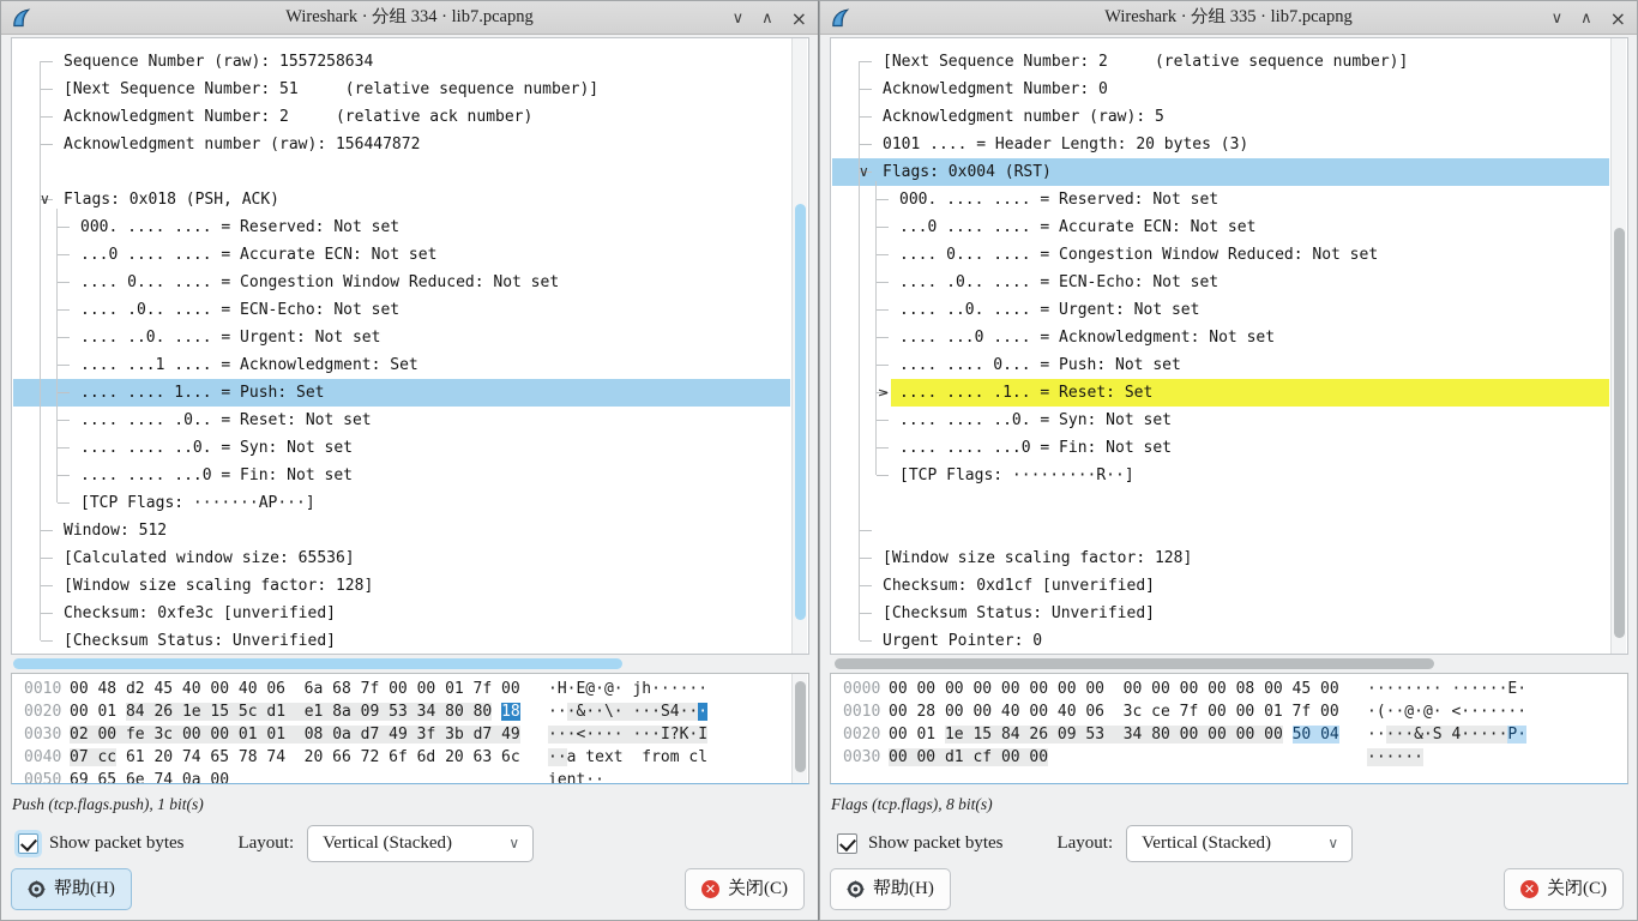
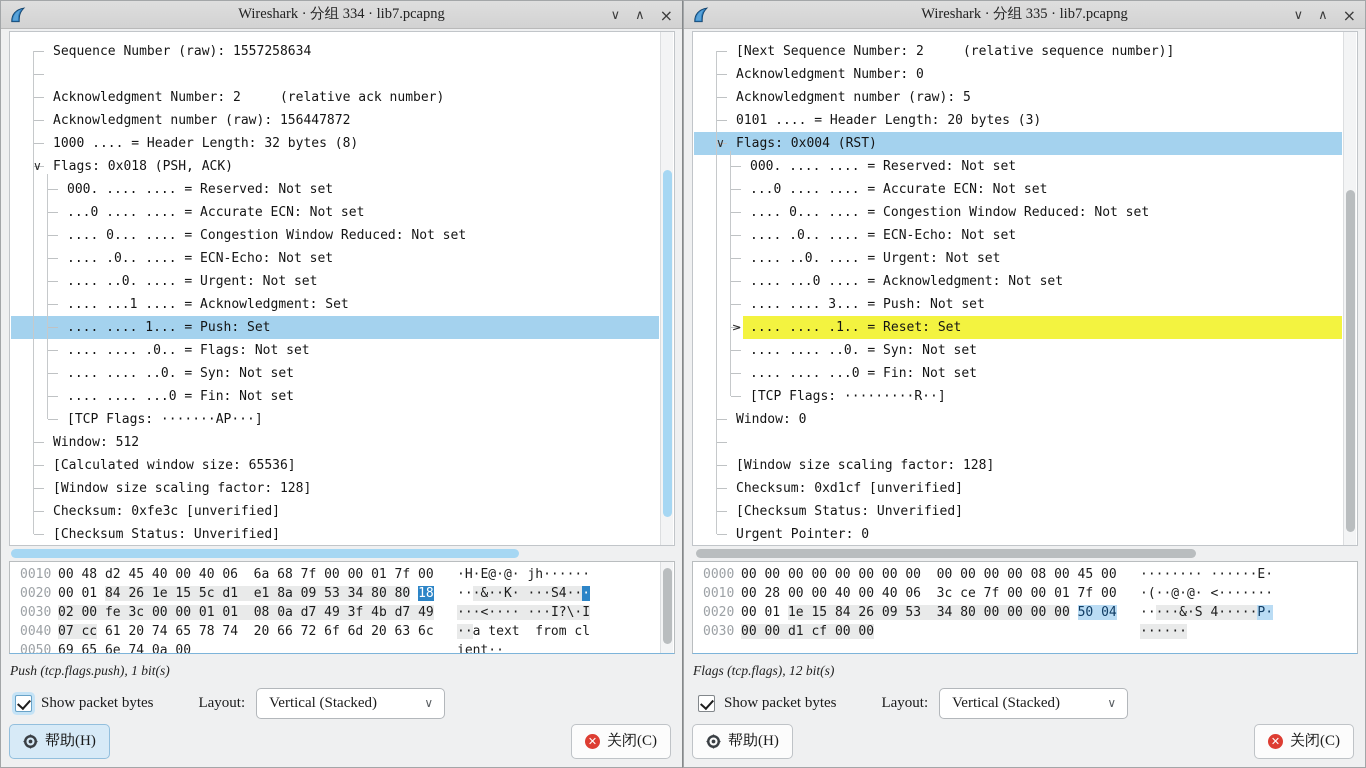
  Wireshark · 分组 334 · lib7.pcapng
  ∨
  ∧
  ×
  Sequence Number (raw): 1557258634
- [Next Sequence Number: 51 (relative sequence number)]
  Acknowledgment Number: 2 (relative ack number)
  Acknowledgment number (raw): 156447872
+ 1000 .... = Header Length: 32 bytes (8)
  ∨
  Flags: 0x018 (PSH, ACK)
  000. .... .... = Reserved: Not set
  ...0 .... .... = Accurate ECN: Not set
  .... 0... .... = Congestion Window Reduced: Not set
  .... .0.. .... = ECN-Echo: Not set
  .... ..0. .... = Urgent: Not set
  .... ...1 .... = Acknowledgment: Set
  .... .... 1... = Push: Set
- .... .... .0.. = Reset: Not set
+ .... .... .0.. = Flags: Not set
  .... .... ..0. = Syn: Not set
  .... .... ...0 = Fin: Not set
  [TCP Flags: ·······AP···]
  Window: 512
  [Calculated window size: 65536]
  [Window size scaling factor: 128]
  Checksum: 0xfe3c [unverified]
  [Checksum Status: Unverified]
  0010
  00 48 d2 45 40 00 40 06 6a 68 7f 00 00 01 7f 00
  ·H·E@·@· jh······
  0020
  00 01 84 26 1e 15 5c d1 e1 8a 09 53 34 80 80 18
- ···&··\· ···S4···
+ ···&··K· ···S4···
  0030
- 02 00 fe 3c 00 00 01 01 08 0a d7 49 3f 3b d7 49
+ 02 00 fe 3c 00 00 01 01 08 0a d7 49 3f 4b d7 49
- ···<···· ···I?K·I
+ ···<···· ···I?\·I
  0040
  07 cc 61 20 74 65 78 74 20 66 72 6f 6d 20 63 6c
  ··a text from cl
  0050
  69 65 6e 74 0a 00
  ient··
  Push (tcp.flags.push), 1 bit(s)
  Show packet bytes
  Layout:
  Vertical (Stacked)
  ∨
  帮助(H)
  ✕
  关闭(C)
  Wireshark · 分组 335 · lib7.pcapng
  ∨
  ∧
  ×
  [Next Sequence Number: 2 (relative sequence number)]
  Acknowledgment Number: 0
  Acknowledgment number (raw): 5
  0101 .... = Header Length: 20 bytes (3)
  ∨
  Flags: 0x004 (RST)
  000. .... .... = Reserved: Not set
  ...0 .... .... = Accurate ECN: Not set
  .... 0... .... = Congestion Window Reduced: Not set
  .... .0.. .... = ECN-Echo: Not set
  .... ..0. .... = Urgent: Not set
  .... ...0 .... = Acknowledgment: Not set
- .... .... 0... = Push: Not set
+ .... .... 3... = Push: Not set
  .... .... .1.. = Reset: Set
  .... .... ..0. = Syn: Not set
  .... .... ...0 = Fin: Not set
  [TCP Flags: ·········R··]
+ Window: 0
  [Window size scaling factor: 128]
  Checksum: 0xd1cf [unverified]
  [Checksum Status: Unverified]
  Urgent Pointer: 0
  0000
  00 00 00 00 00 00 00 00 00 00 00 00 08 00 45 00
  ········ ······E·
  0010
  00 28 00 00 40 00 40 06 3c ce 7f 00 00 01 7f 00
  ·(··@·@· <·······
  0020
  00 01 1e 15 84 26 09 53 34 80 00 00 00 00 50 04
  ·····&·S 4·····P·
  0030
  00 00 d1 cf 00 00
  ······
- Flags (tcp.flags), 8 bit(s)
+ Flags (tcp.flags), 12 bit(s)
  Show packet bytes
  Layout:
  Vertical (Stacked)
  ∨
  帮助(H)
  ✕
  关闭(C)
